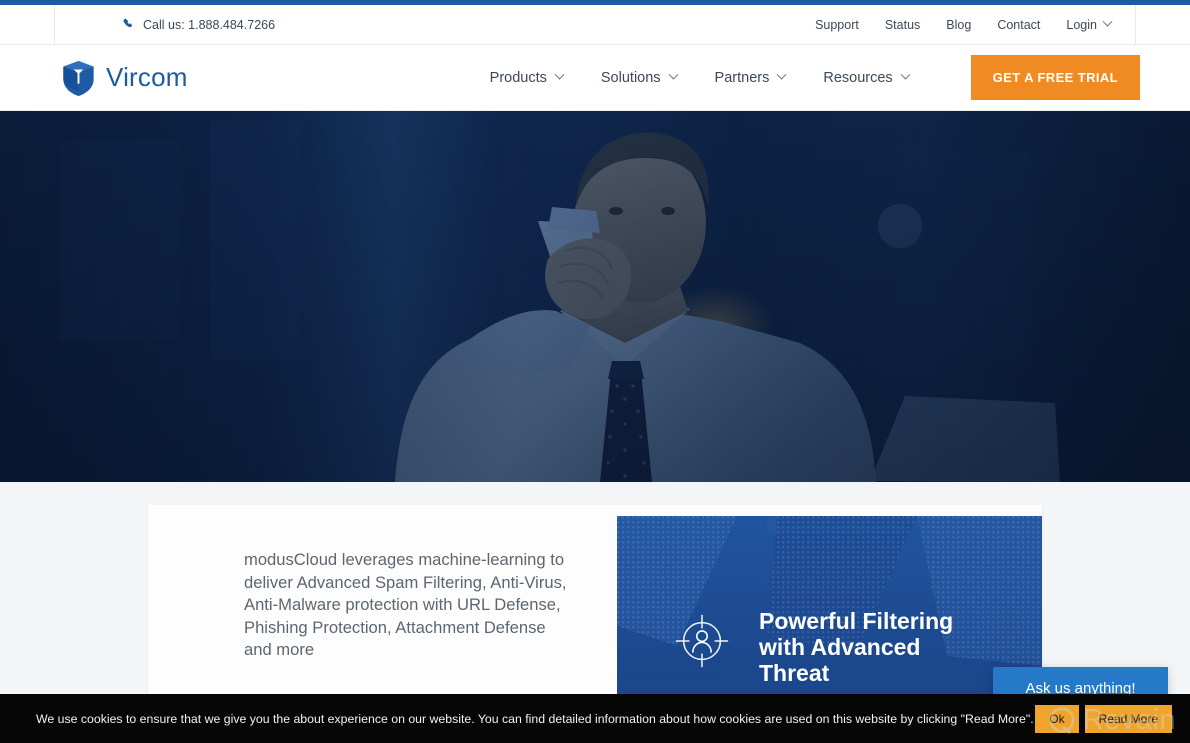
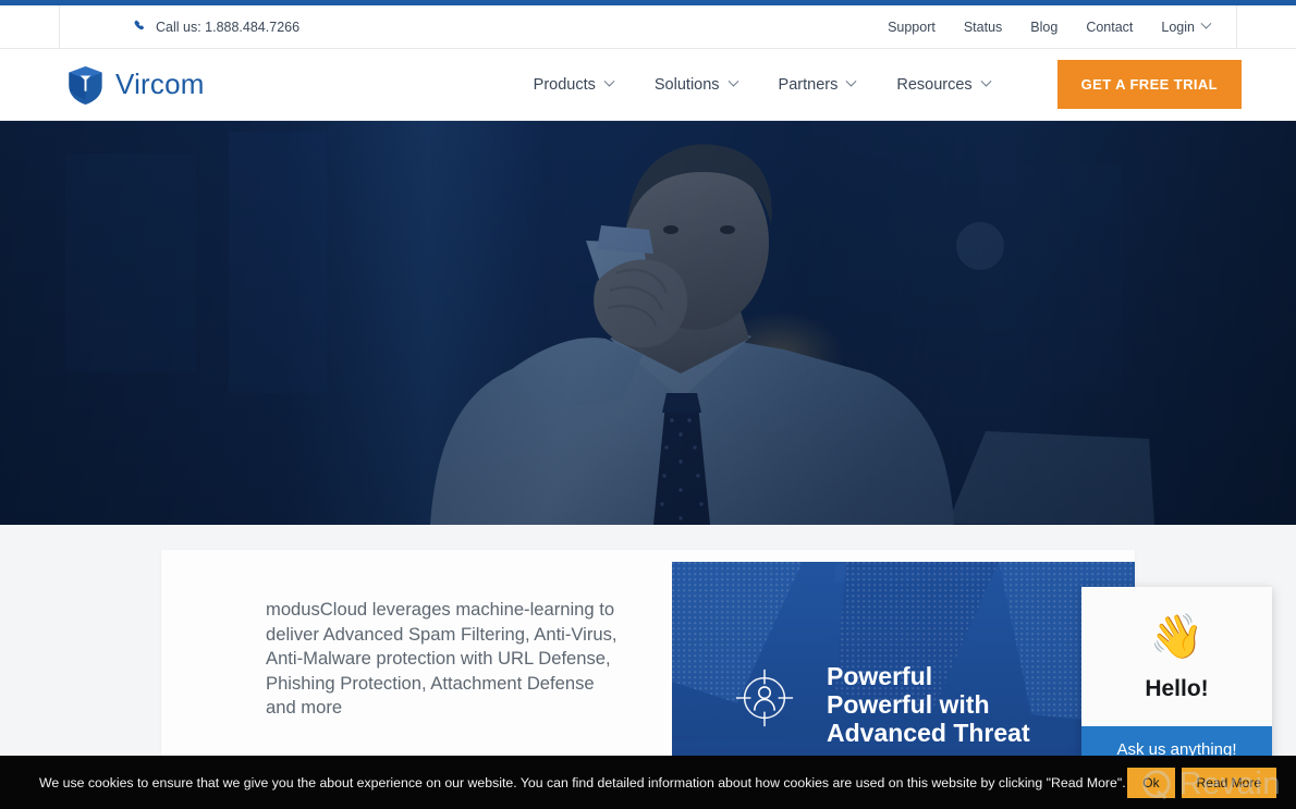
  Call us: 1.888.484.7266
  Support
  Status
  Blog
  Contact
  Login
  Vircom
  Products
  Solutions
  Partners
  Resources
  GET A FREE TRIAL
  modusCloud leverages machine-learning to deliver Advanced Spam Filtering, Anti-Virus, Anti-Malware protection with URL Defense, Phishing Protection, Attachment Defense and more
- Powerful Filtering with Advanced Threat
+ Powerful Powerful with Advanced Threat
+ 👋
+ Hello!
  Ask us anything!
  We use cookies to ensure that we give you the about experience on our website. You can find detailed information about how cookies are used on this website by clicking "Read More".
  Ok
  Read More
  Revain
